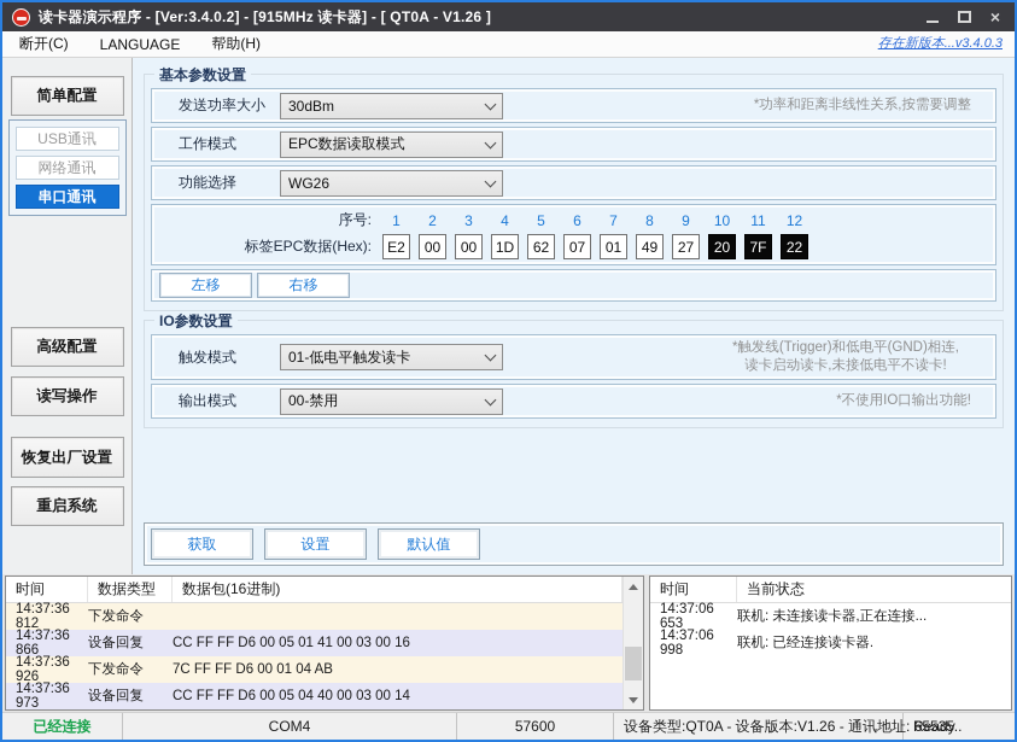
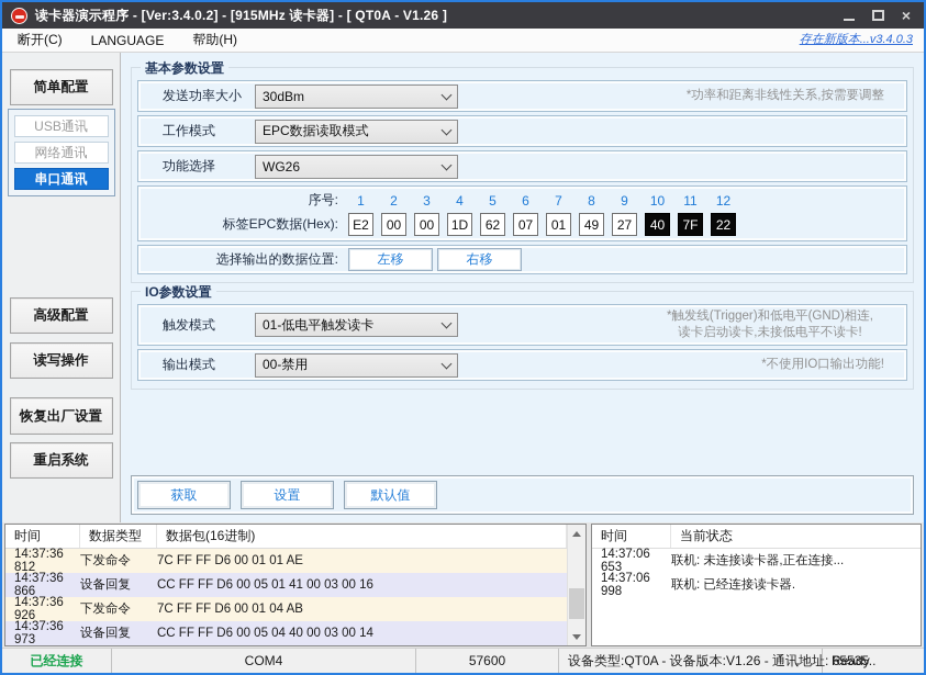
  读卡器演示程序 - [Ver:3.4.0.2] - [915MHz 读卡器] - [ QT0A - V1.26 ]
  ×
  断开(C)
  LANGUAGE
  帮助(H)
  存在新版本...v3.4.0.3
  简单配置
  USB通讯
  网络通讯
  串口通讯
  高级配置
  读写操作
  恢复出厂设置
  重启系统
  基本参数设置
  发送功率大小
  30dBm
  *功率和距离非线性关系,按需要调整
  工作模式
  EPC数据读取模式
  功能选择
  WG26
  序号:
  1
  2
  3
  4
  5
  6
  7
  8
  9
  10
  11
  12
  标签EPC数据(Hex):
  E2
  00
  00
  1D
  62
  07
  01
  49
  27
- 20
+ 40
  7F
  22
+ 选择输出的数据位置:
  左移
  右移
  IO参数设置
  触发模式
  01-低电平触发读卡
  *触发线(Trigger)和低电平(GND)相连,
  读卡启动读卡,未接低电平不读卡!
  输出模式
  00-禁用
  *不使用IO口输出功能!
  获取
  设置
  默认值
  时间
  数据类型
  数据包(16进制)
  14:37:36 812
  下发命令
+ 7C FF FF D6 00 01 01 AE
  14:37:36 866
  设备回复
  CC FF FF D6 00 05 01 41 00 03 00 16
  14:37:36 926
  下发命令
  7C FF FF D6 00 01 04 AB
  14:37:36 973
  设备回复
  CC FF FF D6 00 05 04 40 00 03 00 14
  时间
  当前状态
  14:37:06 653
  联机: 未连接读卡器,正在连接...
  14:37:06 998
  联机: 已经连接读卡器.
  已经连接
  COM4
  57600
  设备类型:QT0A - 设备版本:V1.26 - 通讯地址
  Ready..
